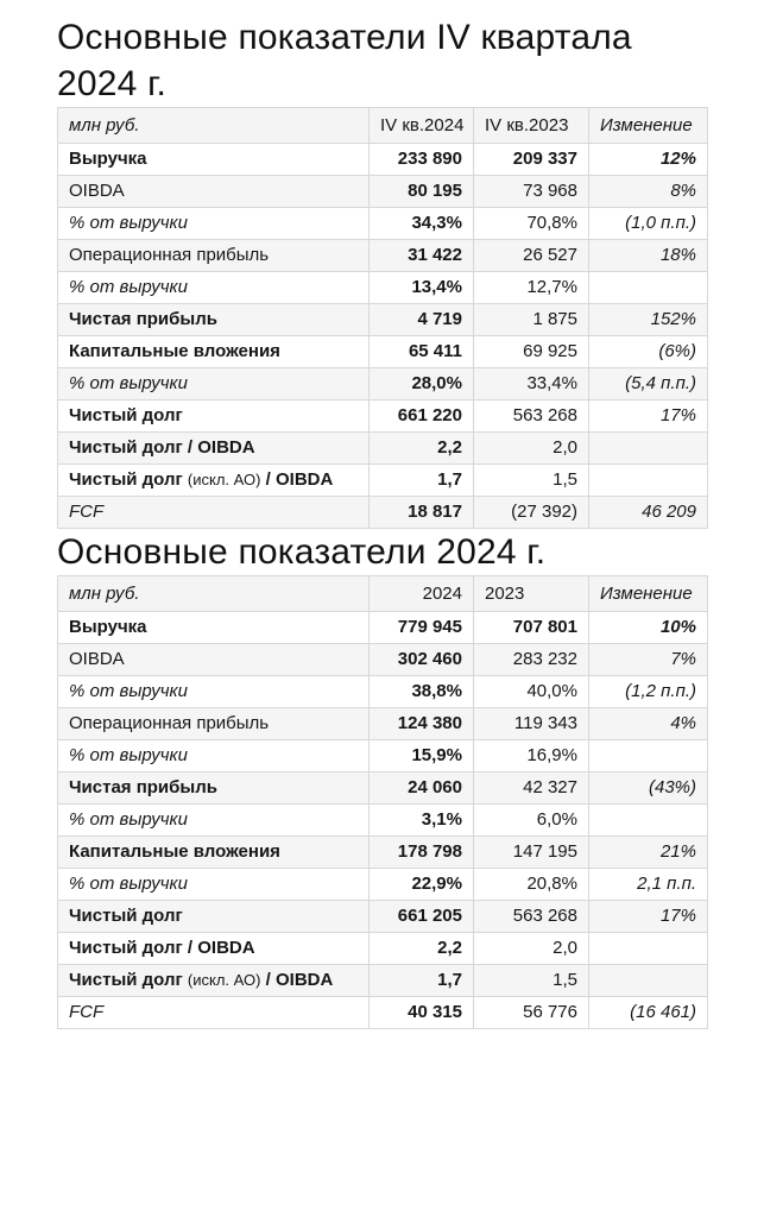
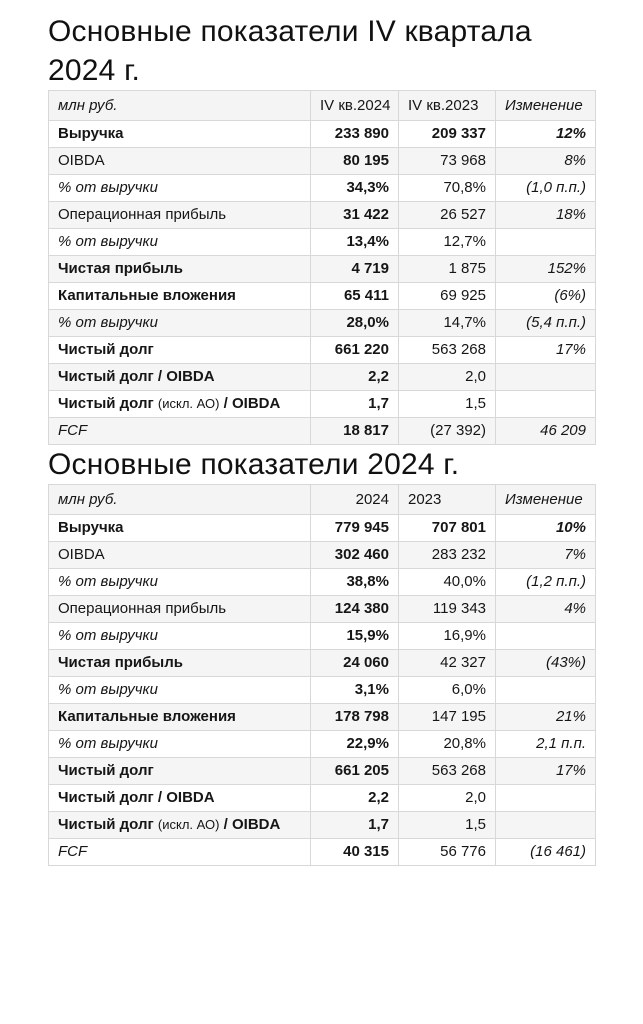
  Основные показатели IV квартала 2024 г.
  млн руб.	IV кв.2024	IV кв.2023	Изменение
  Выручка	233 890	209 337	12%
  OIBDA	80 195	73 968	8%
  % от выручки	34,3%	70,8%	(1,0 п.п.)
  Операционная прибыль	31 422	26 527	18%
  % от выручки	13,4%	12,7%
  Чистая прибыль	4 719	1 875	152%
  Капитальные вложения	65 411	69 925	(6%)
- % от выручки	28,0%	33,4%	(5,4 п.п.)
+ % от выручки	28,0%	14,7%	(5,4 п.п.)
  Чистый долг	661 220	563 268	17%
  Чистый долг / OIBDA	2,2	2,0
  Чистый долг (искл. АО) / OIBDA	1,7	1,5
  FCF	18 817	(27 392)	46 209
  Основные показатели 2024 г.
  млн руб.	2024	2023	Изменение
  Выручка	779 945	707 801	10%
  OIBDA	302 460	283 232	7%
  % от выручки	38,8%	40,0%	(1,2 п.п.)
  Операционная прибыль	124 380	119 343	4%
  % от выручки	15,9%	16,9%
  Чистая прибыль	24 060	42 327	(43%)
  % от выручки	3,1%	6,0%
  Капитальные вложения	178 798	147 195	21%
  % от выручки	22,9%	20,8%	2,1 п.п.
  Чистый долг	661 205	563 268	17%
  Чистый долг / OIBDA	2,2	2,0
  Чистый долг (искл. АО) / OIBDA	1,7	1,5
  FCF	40 315	56 776	(16 461)
